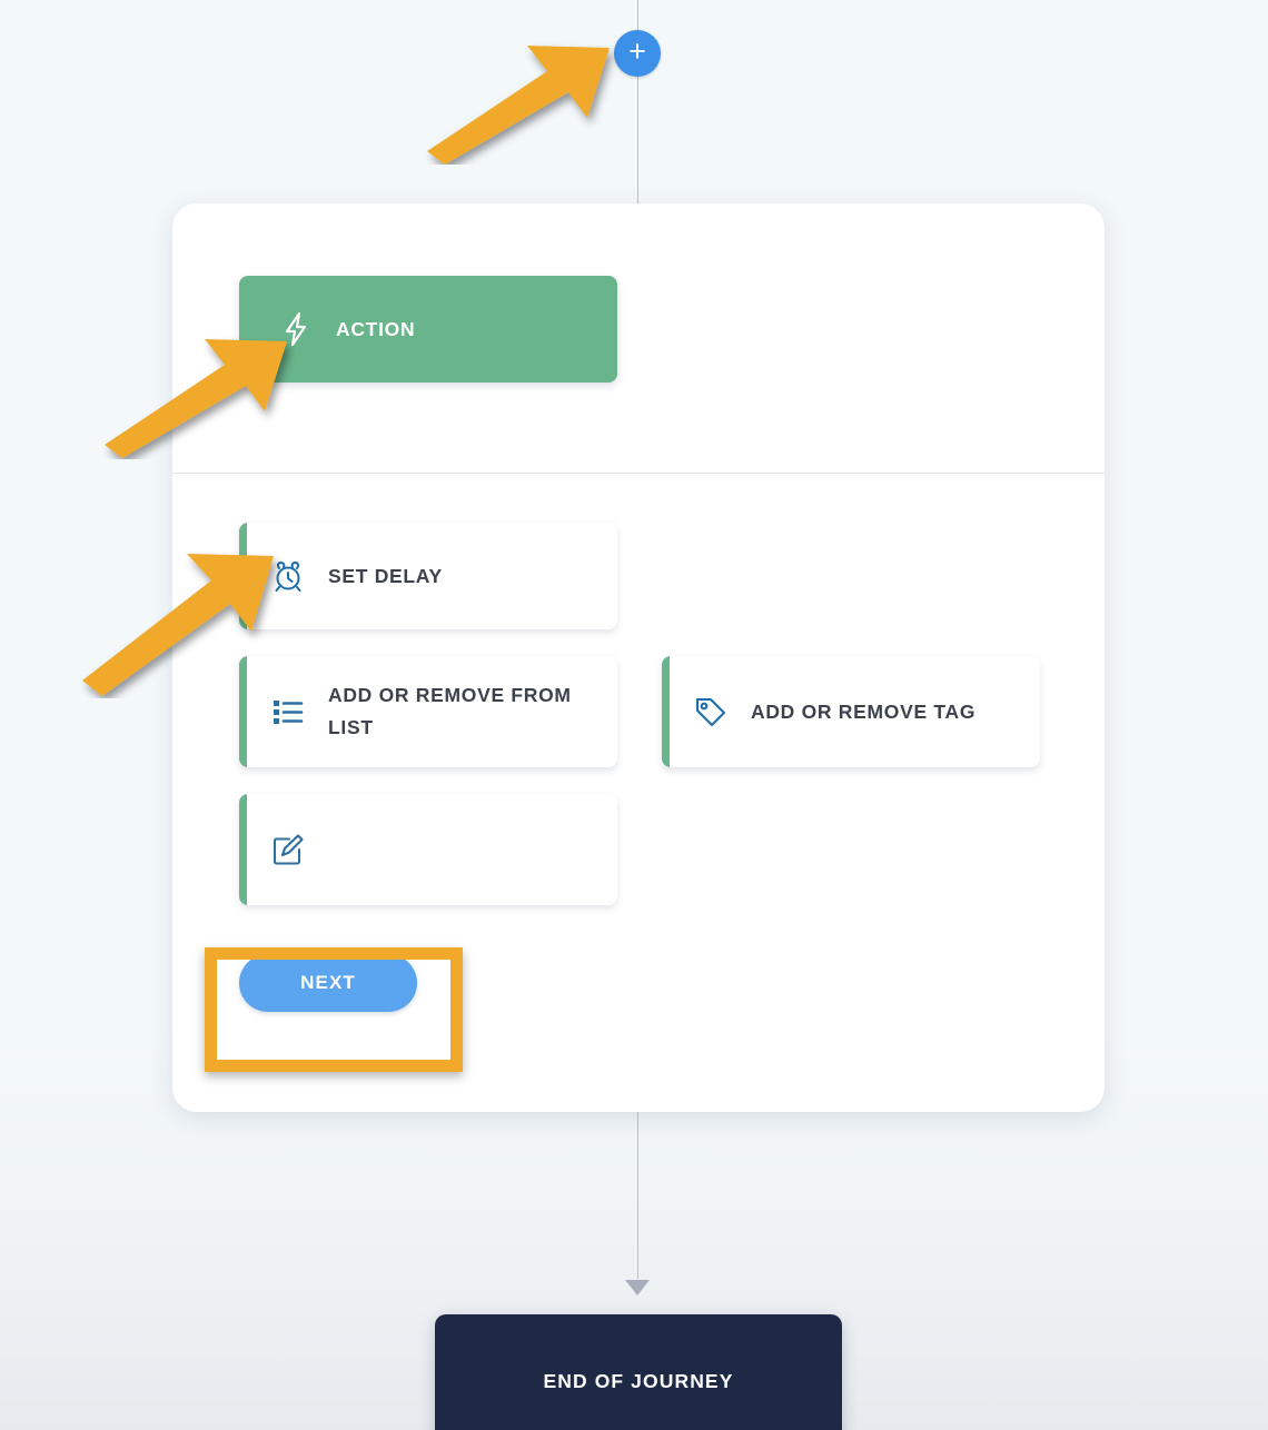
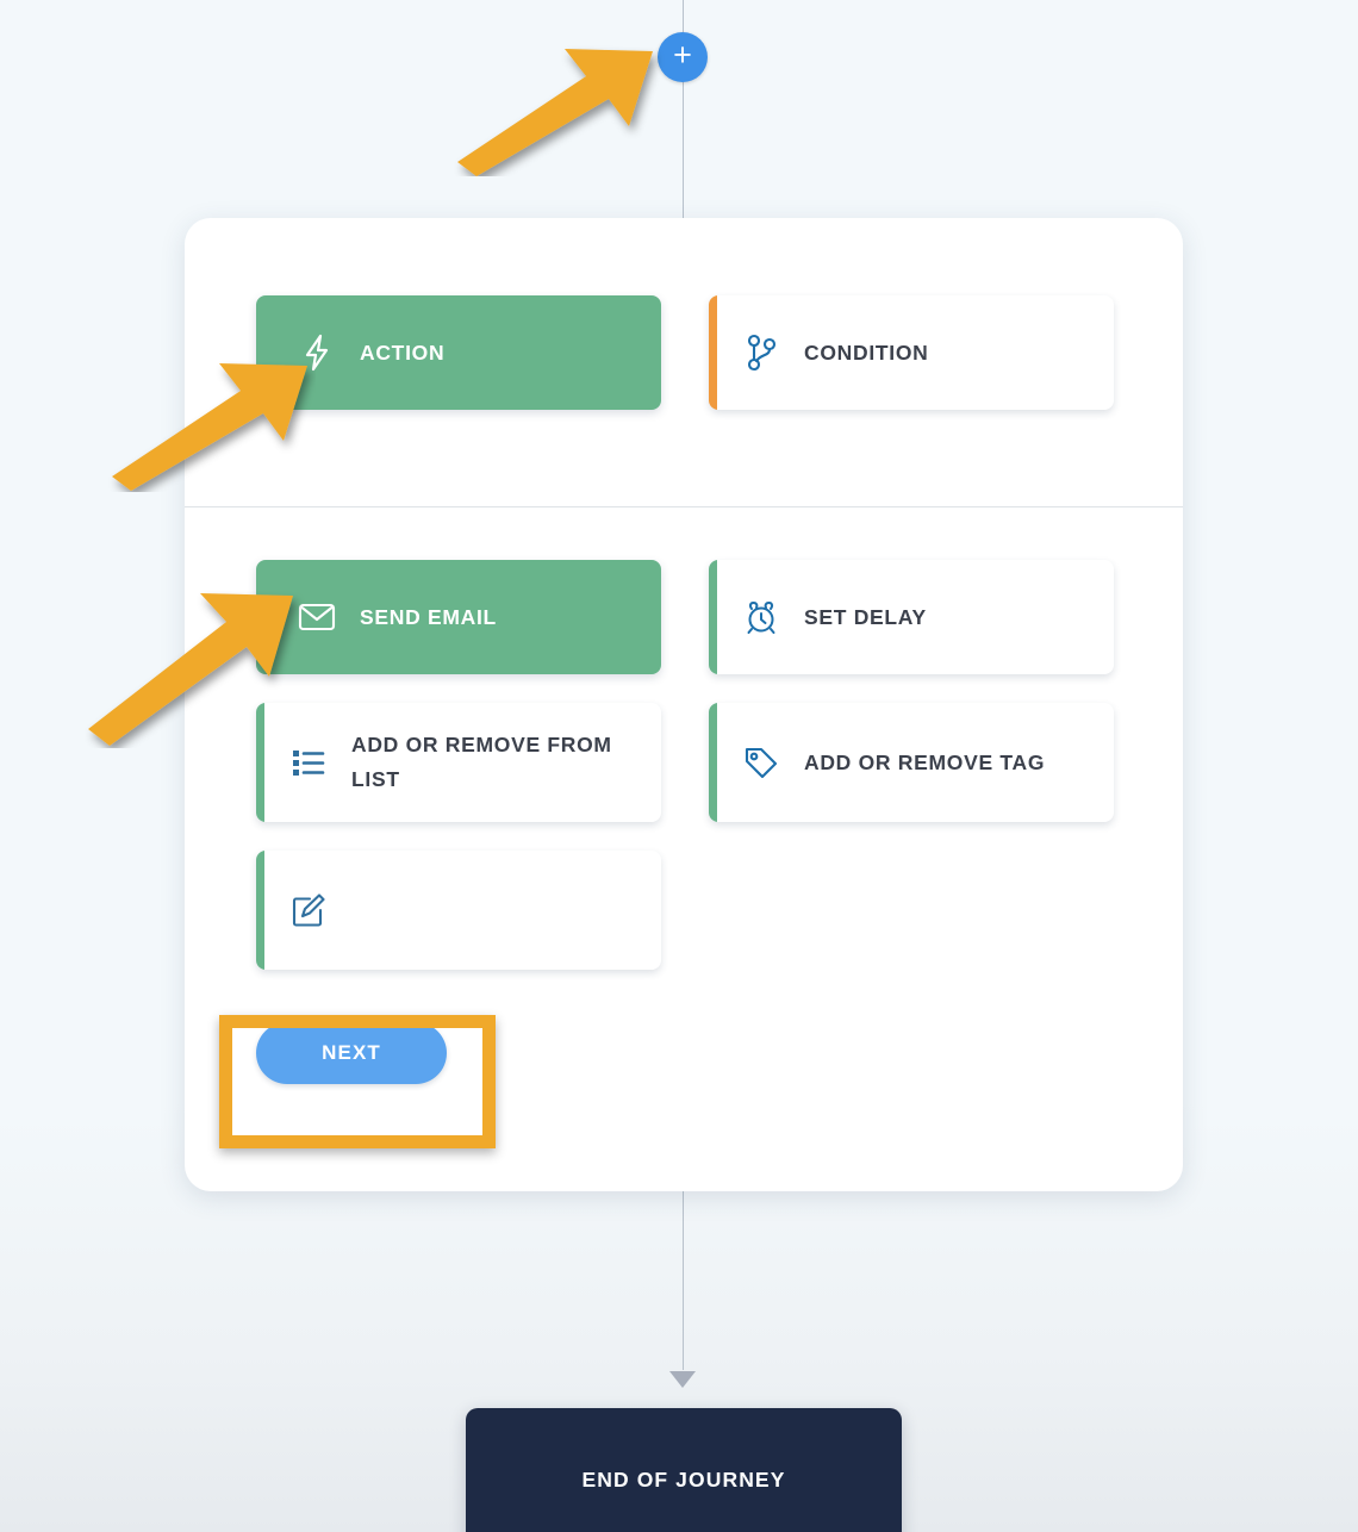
  +
  ACTION
+ CONDITION
+ SEND EMAIL
  SET DELAY
  ADD OR REMOVE FROM LIST
  ADD OR REMOVE TAG
  NEXT
  END OF JOURNEY
